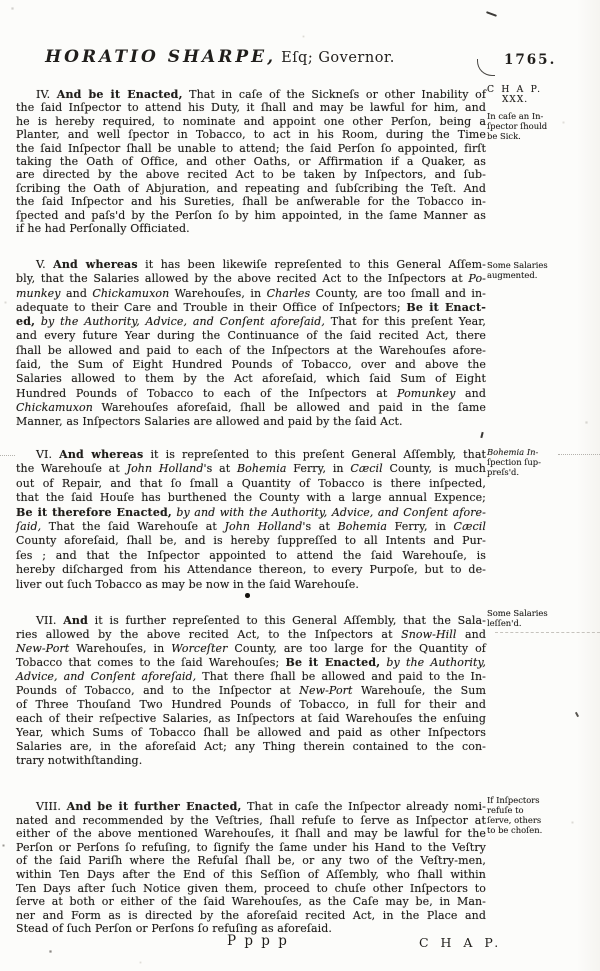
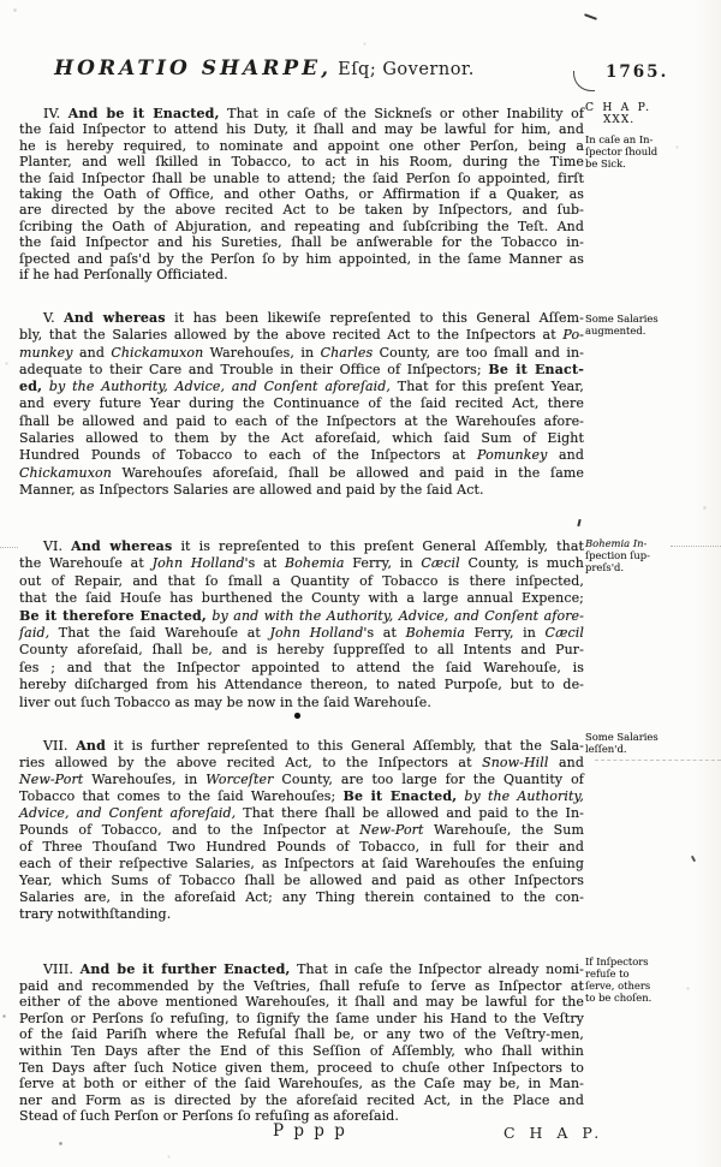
  HORATIO SHARPE, Eſq; Governor.
  1765.
  P p p p
  C H A P.
  IV. And be it Enacted, That in caſe of the Sickneſs or other Inability of
  the ſaid Inſpector to attend his Duty, it ſhall and may be lawful for him, and
  he is hereby required, to nominate and appoint one other Perſon, being a
- Planter, and well ſpector in Tobacco, to act in his Room, during the Time
+ Planter, and well ſkilled in Tobacco, to act in his Room, during the Time
  the ſaid Inſpector ſhall be unable to attend; the ſaid Perſon ſo appointed, firſt
  taking the Oath of Office, and other Oaths, or Affirmation if a Quaker, as
  are directed by the above recited Act to be taken by Inſpectors, and ſub-
  ſcribing the Oath of Abjuration, and repeating and ſubſcribing the Teſt. And
  the ſaid Inſpector and his Sureties, ſhall be anſwerable for the Tobacco in-
  ſpected and paſs'd by the Perſon ſo by him appointed, in the ſame Manner as
  if he had Perſonally Officiated.
  C H A P.
  XXX.
  In caſe an In-
  ſpector ſhould
  be Sick.
  V. And whereas it has been likewiſe repreſented to this General Aſſem-
  bly, that the Salaries allowed by the above recited Act to the Inſpectors at Po-
  munkey and Chickamuxon Warehouſes, in Charles County, are too ſmall and in-
  adequate to their Care and Trouble in their Office of Inſpectors; Be it Enact-
  ed, by the Authority, Advice, and Conſent aforeſaid, That for this preſent Year,
  and every future Year during the Continuance of the ſaid recited Act, there
  ſhall be allowed and paid to each of the Inſpectors at the Warehouſes afore-
- ſaid, the Sum of Eight Hundred Pounds of Tobacco, over and above the
  Salaries allowed to them by the Act aforeſaid, which ſaid Sum of Eight
  Hundred Pounds of Tobacco to each of the Inſpectors at Pomunkey and
  Chickamuxon Warehouſes aforeſaid, ſhall be allowed and paid in the ſame
  Manner, as Inſpectors Salaries are allowed and paid by the ſaid Act.
  Some Salaries
  augmented.
  VI. And whereas it is repreſented to this preſent General Aſſembly, that
  the Warehouſe at John Holland's at Bohemia Ferry, in Cæcil County, is much
  out of Repair, and that ſo ſmall a Quantity of Tobacco is there inſpected,
  that the ſaid Houſe has burthened the County with a large annual Expence;
  Be it therefore Enacted, by and with the Authority, Advice, and Conſent afore-
  ſaid, That the ſaid Warehouſe at John Holland's at Bohemia Ferry, in Cæcil
  County aforeſaid, ſhall be, and is hereby ſuppreſſed to all Intents and Pur-
  ſes ; and that the Inſpector appointed to attend the ſaid Warehouſe, is
- hereby diſcharged from his Attendance thereon, to every Purpoſe, but to de-
+ hereby diſcharged from his Attendance thereon, to nated Purpoſe, but to de-
  liver out ſuch Tobacco as may be now in the ſaid Warehouſe.
  Bohemia In-
  ſpection ſup-
  preſs'd.
  VII. And it is further repreſented to this General Aſſembly, that the Sala-
  ries allowed by the above recited Act, to the Inſpectors at Snow-Hill and
  New-Port Warehouſes, in Worceſter County, are too large for the Quantity of
  Tobacco that comes to the ſaid Warehouſes; Be it Enacted, by the Authority,
  Advice, and Conſent aforeſaid, That there ſhall be allowed and paid to the In-
  Pounds of Tobacco, and to the Inſpector at New-Port Warehouſe, the Sum
  of Three Thouſand Two Hundred Pounds of Tobacco, in full for their and
  each of their reſpective Salaries, as Inſpectors at ſaid Warehouſes the enſuing
  Year, which Sums of Tobacco ſhall be allowed and paid as other Inſpectors
  Salaries are, in the aforeſaid Act; any Thing therein contained to the con-
  trary notwithſtanding.
  Some Salaries
  leſſen'd.
  VIII. And be it further Enacted, That in caſe the Inſpector already nomi-
- nated and recommended by the Veſtries, ſhall refuſe to ſerve as Inſpector at
+ paid and recommended by the Veſtries, ſhall refuſe to ſerve as Inſpector at
  either of the above mentioned Warehouſes, it ſhall and may be lawful for the
  Perſon or Perſons ſo refuſing, to ſignify the ſame under his Hand to the Veſtry
  of the ſaid Pariſh where the Refuſal ſhall be, or any two of the Veſtry-men,
  within Ten Days after the End of this Seſſion of Aſſembly, who ſhall within
  Ten Days after ſuch Notice given them, proceed to chuſe other Inſpectors to
  ſerve at both or either of the ſaid Warehouſes, as the Caſe may be, in Man-
  ner and Form as is directed by the aforeſaid recited Act, in the Place and
  Stead of ſuch Perſon or Perſons ſo refuſing as aforeſaid.
  If Inſpectors
  refuſe to
  ſerve, others
  to be choſen.
